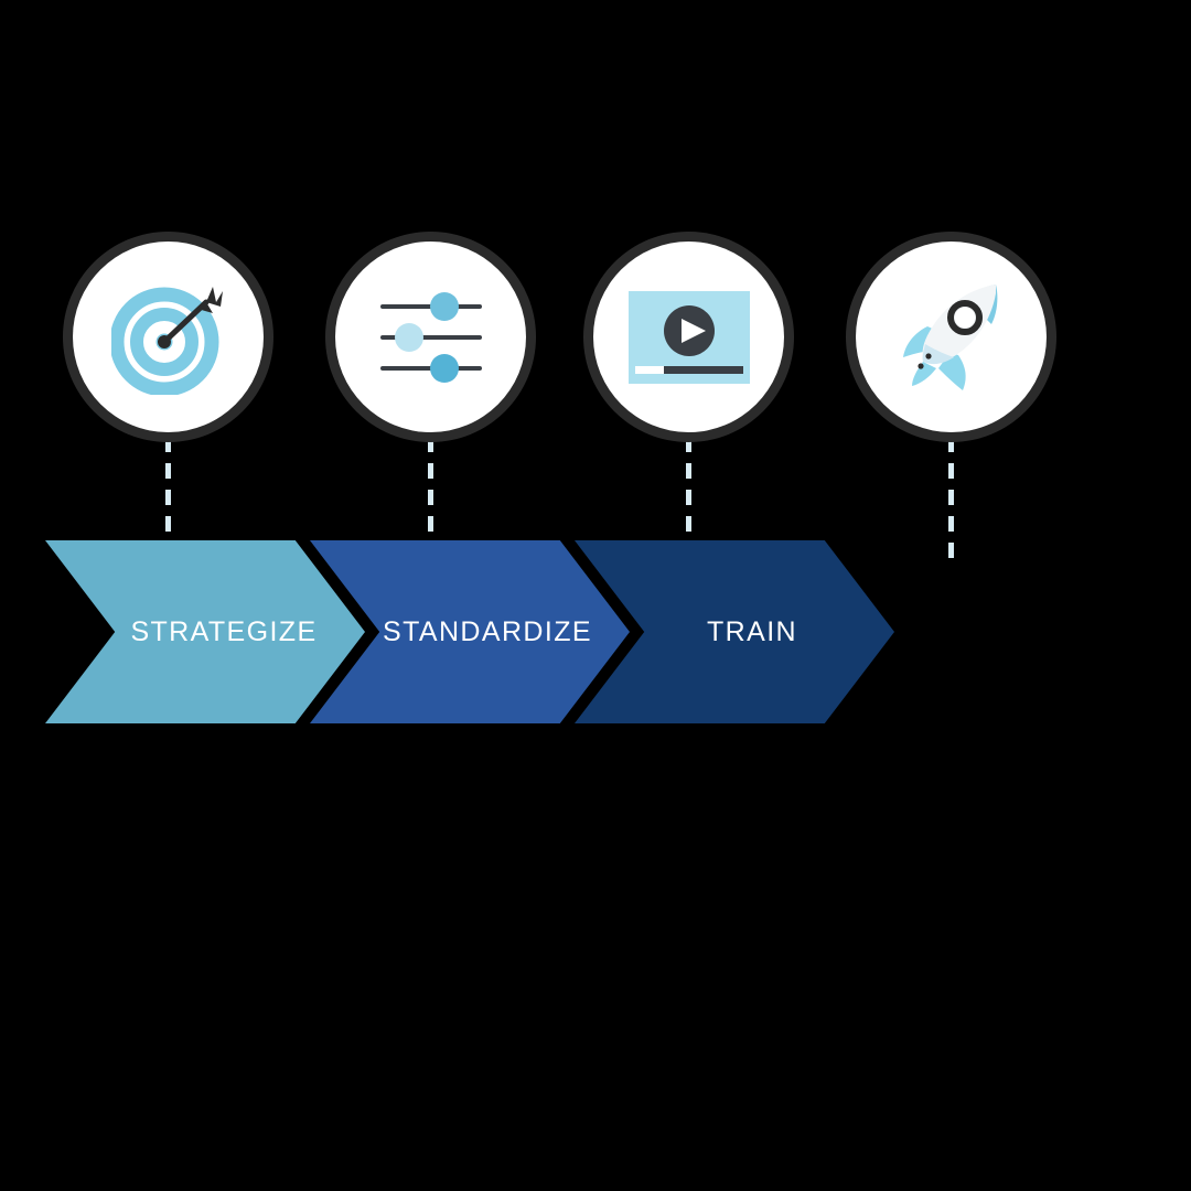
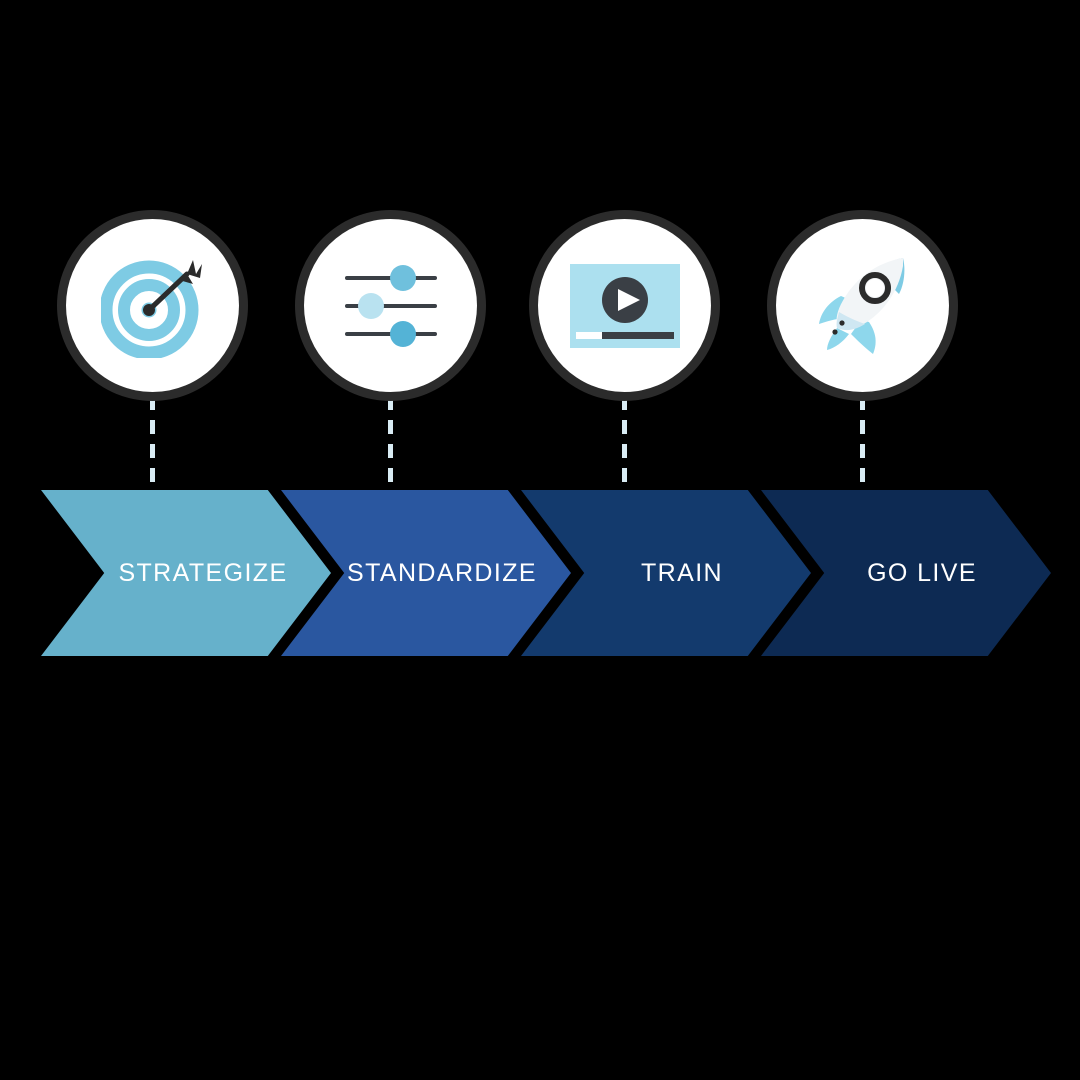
  STRATEGIZE
  STANDARDIZE
  TRAIN
+ GO LIVE
